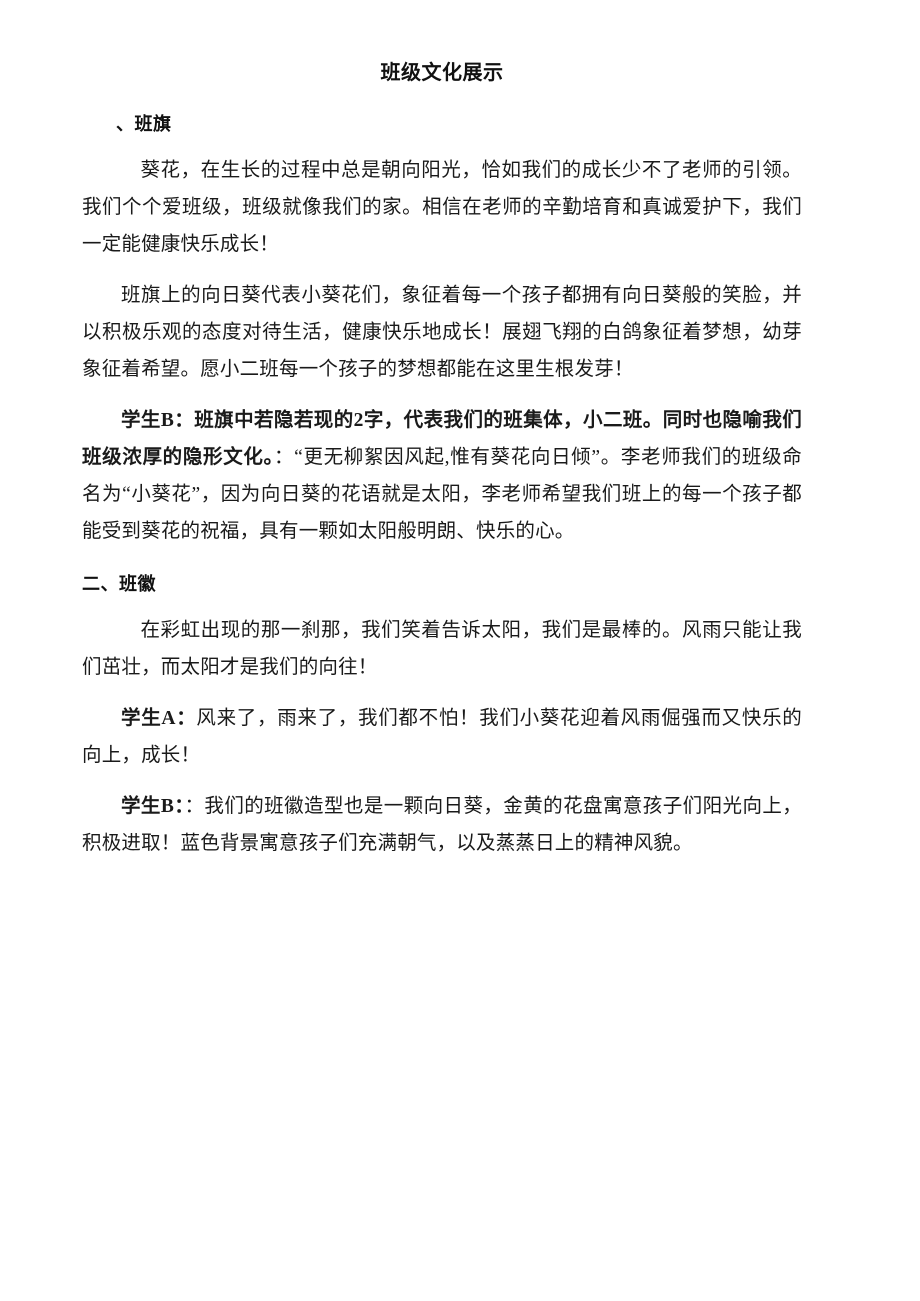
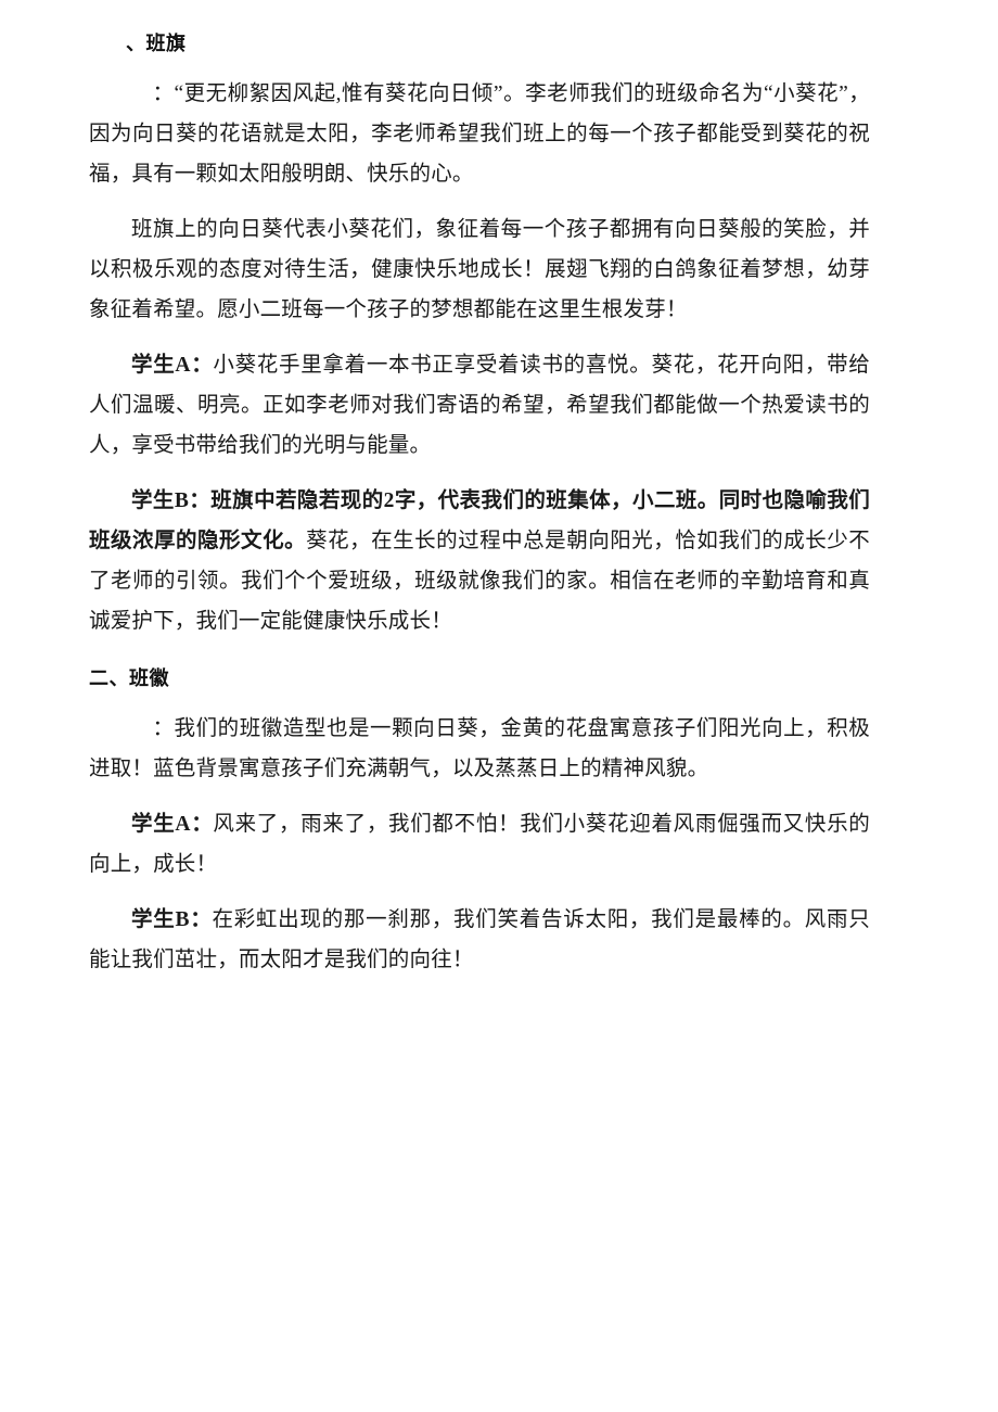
- 班级文化展示
  、班旗
- 葵花，在生长的过程中总是朝向阳光，恰如我们的成长少不了老师的引领。我们个个爱班级，班级就像我们的家。相信在老师的辛勤培育和真诚爱护下，我们一定能健康快乐成长！
+ ：“更无柳絮因风起,惟有葵花向日倾”。李老师我们的班级命名为“小葵花”，因为向日葵的花语就是太阳，李老师希望我们班上的每一个孩子都能受到葵花的祝福，具有一颗如太阳般明朗、快乐的心。
  班旗上的向日葵代表小葵花们，象征着每一个孩子都拥有向日葵般的笑脸，并以积极乐观的态度对待生活，健康快乐地成长！展翅飞翔的白鸽象征着梦想，幼芽象征着希望。愿小二班每一个孩子的梦想都能在这里生根发芽！
+ 学生A：小葵花手里拿着一本书正享受着读书的喜悦。葵花，花开向阳，带给人们温暖、明亮。正如李老师对我们寄语的希望，希望我们都能做一个热爱读书的人，享受书带给我们的光明与能量。
- 学生B：班旗中若隐若现的2字，代表我们的班集体，小二班。同时也隐喻我们班级浓厚的隐形文化。：“更无柳絮因风起,惟有葵花向日倾”。李老师我们的班级命名为“小葵花”，因为向日葵的花语就是太阳，李老师希望我们班上的每一个孩子都能受到葵花的祝福，具有一颗如太阳般明朗、快乐的心。
+ 学生B：班旗中若隐若现的2字，代表我们的班集体，小二班。同时也隐喻我们班级浓厚的隐形文化。葵花，在生长的过程中总是朝向阳光，恰如我们的成长少不了老师的引领。我们个个爱班级，班级就像我们的家。相信在老师的辛勤培育和真诚爱护下，我们一定能健康快乐成长！
  二、班徽
- 在彩虹出现的那一刹那，我们笑着告诉太阳，我们是最棒的。风雨只能让我们茁壮，而太阳才是我们的向往！
+ ：我们的班徽造型也是一颗向日葵，金黄的花盘寓意孩子们阳光向上，积极进取！蓝色背景寓意孩子们充满朝气，以及蒸蒸日上的精神风貌。
  学生A：风来了，雨来了，我们都不怕！我们小葵花迎着风雨倔强而又快乐的向上，成长！
- 学生B：：我们的班徽造型也是一颗向日葵，金黄的花盘寓意孩子们阳光向上，积极进取！蓝色背景寓意孩子们充满朝气，以及蒸蒸日上的精神风貌。
+ 学生B：在彩虹出现的那一刹那，我们笑着告诉太阳，我们是最棒的。风雨只能让我们茁壮，而太阳才是我们的向往！
